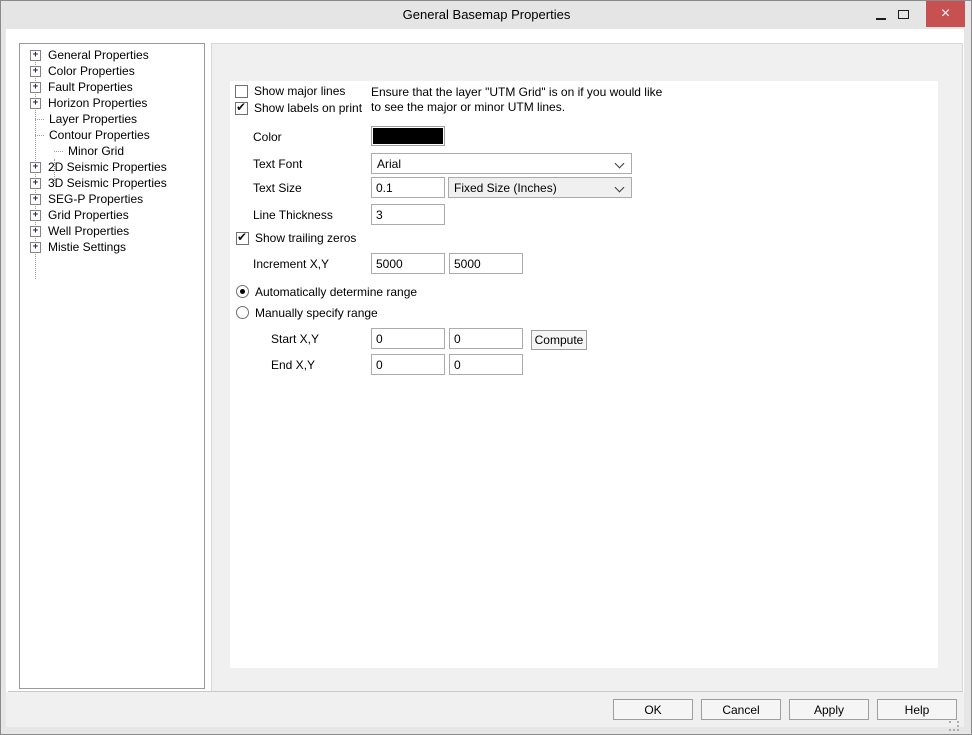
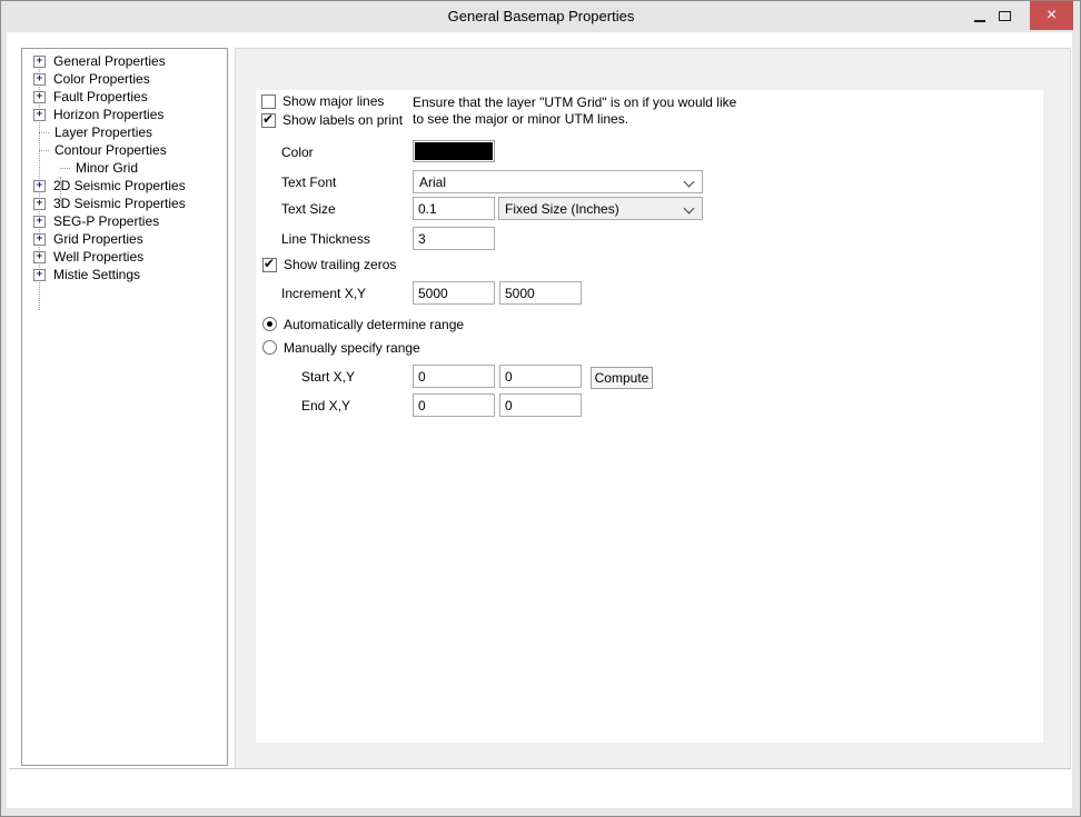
  General Basemap Properties
  ×
  +
  General Properties
  +
  Color Properties
  +
  Fault Properties
  +
  Horizon Properties
  Layer Properties
  Contour Properties
  Minor Grid
  +
  2D Seismic Properties
  +
  3D Seismic Properties
  +
  SEG-P Properties
  +
  Grid Properties
  +
  Well Properties
  +
  Mistie Settings
  Show major lines
  ✔
  Show labels on print
  Ensure that the layer "UTM Grid" is on if you would like
  to see the major or minor UTM lines.
  Color
  Text Font
  Arial
  Text Size
  0.1
  Fixed Size (Inches)
  Line Thickness
  3
  ✔
  Show trailing zeros
  Increment X,Y
  5000
  5000
  Automatically determine range
  Manually specify range
  Start X,Y
  0
  0
  Compute
  End X,Y
  0
  0
- OK
- Cancel
- Apply
- Help
